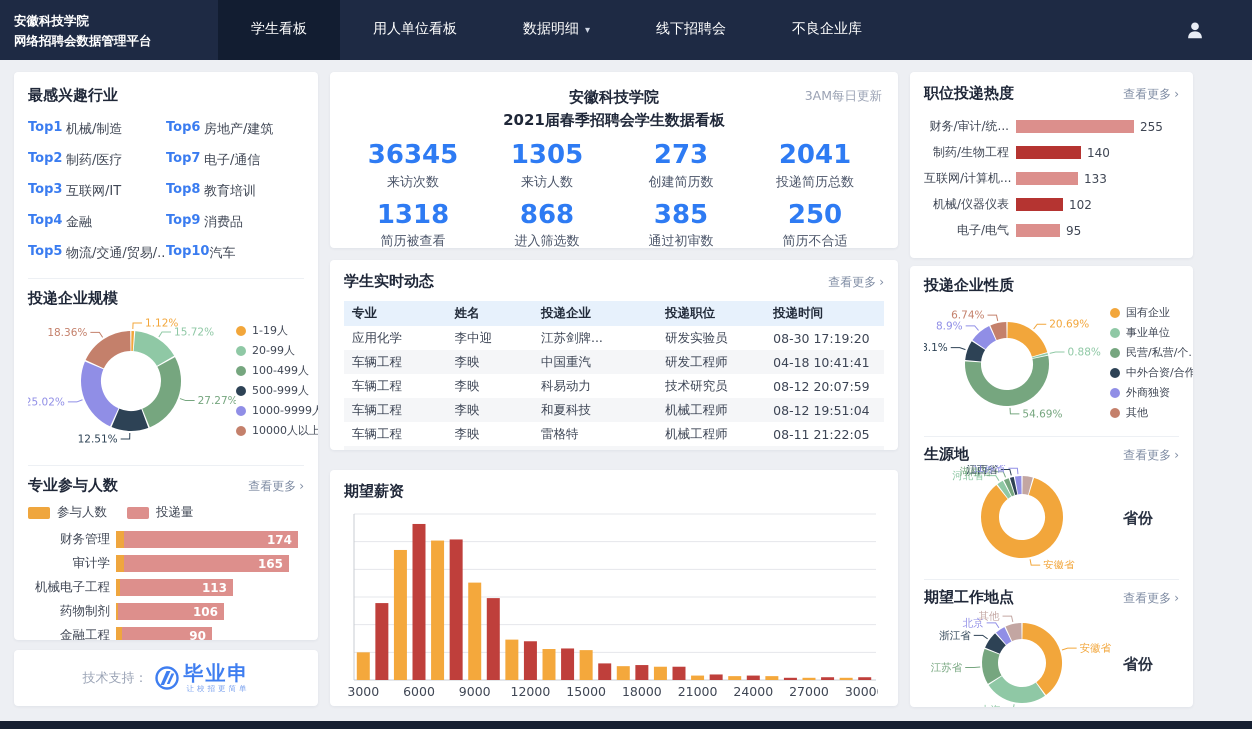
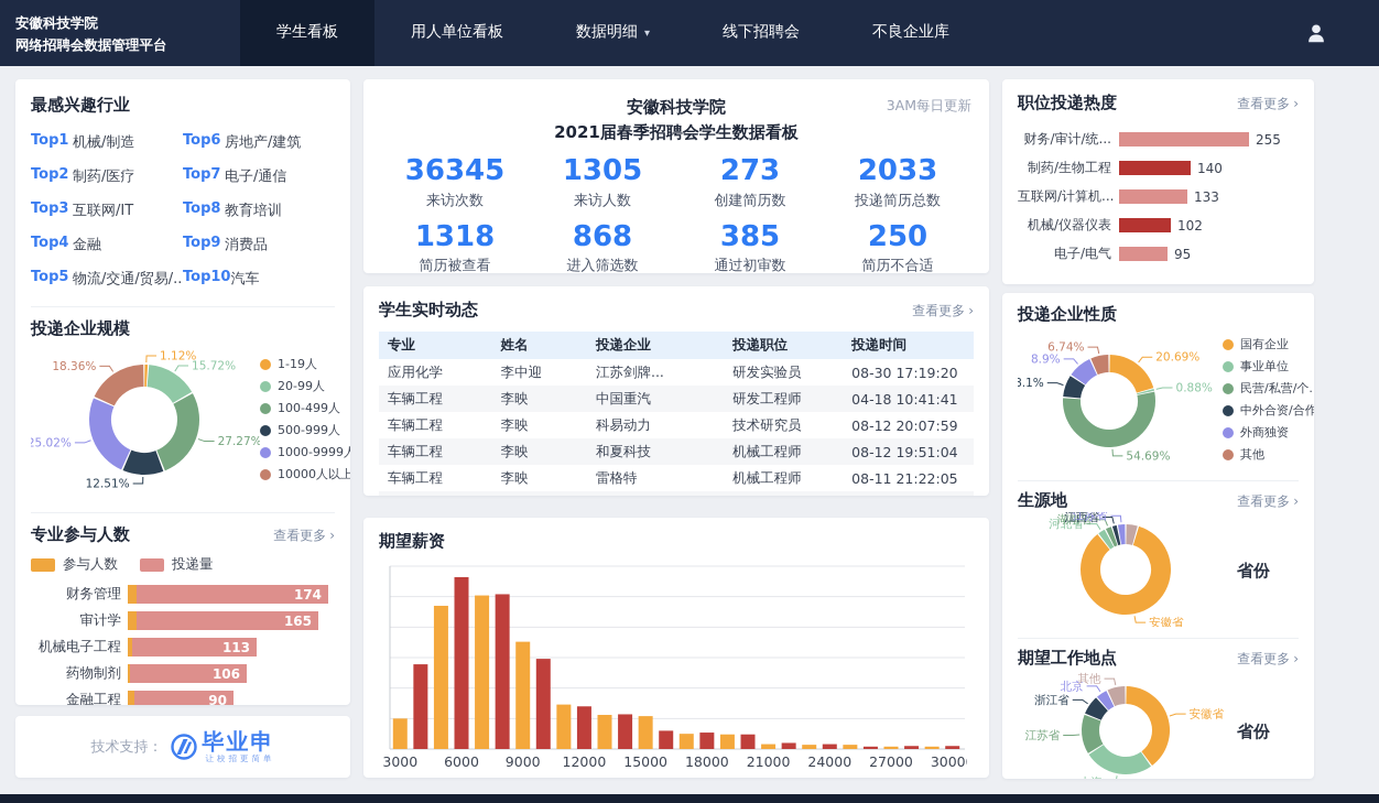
  安徽科技学院
  网络招聘会数据管理平台
  学生看板
  用人单位看板
  数据明细
  ▾
  线下招聘会
  不良企业库
  最感兴趣行业
  Top1
  机械/制造
  Top2
  制药/医疗
  Top3
  互联网/IT
  Top4
  金融
  Top5
  物流/交通/贸易/..
  Top6
  房地产/建筑
  Top7
  电子/通信
  Top8
  教育培训
  Top9
  消费品
  Top10
  汽车
  投递企业规模
  1.12%
  15.72%
  27.27%
  12.51%
  25.02%
  18.36%
  1-19人
  20-99人
  100-499人
  500-999人
  1000-9999人
  10000人以上
  专业参与人数
  查看更多 ›
  参与人数
  投递量
  财务管理
  174
  审计学
  165
  机械电子工程
  113
  药物制剂
  106
  金融工程
  90
  技术支持：
  毕业申
  让校招更简单
  3AM每日更新
  安徽科技学院
  2021届春季招聘会学生数据看板
  36345
  来访次数
  1305
  来访人数
  273
  创建简历数
- 2041
+ 2033
  投递简历总数
  1318
  简历被查看
  868
  进入筛选数
  385
  通过初审数
  250
  简历不合适
  学生实时动态
  查看更多 ›
  专业	姓名	投递企业	投递职位	投递时间
  应用化学	李中迎	江苏剑牌...	研发实验员	08-30 17:19:20
  车辆工程	李映	中国重汽	研发工程师	04-18 10:41:41
  车辆工程	李映	科易动力	技术研究员	08-12 20:07:59
  车辆工程	李映	和夏科技	机械工程师	08-12 19:51:04
  车辆工程	李映	雷格特	机械工程师	08-11 21:22:05
  期望薪资
  3000
  6000
  9000
  12000
  15000
  18000
  21000
  24000
  27000
  3000
  职位投递热度
  查看更多 ›
  财务/审计/统...
  255
  制药/生物工程
  140
  互联网/计算机...
  133
  机械/仪器仪表
  102
  电子/电气
  95
  投递企业性质
  20.69%
  0.88%
  54.69%
  8.1%
  8.9%
  6.74%
  国有企业
  事业单位
  民营/私营/个.
  中外合资/合作
  外商独资
  其他
  生源地
  查看更多 ›
  安徽省
  河北省
  湖南省
  江西省
  江苏省
  省份
  期望工作地点
  查看更多 ›
  安徽省
  江苏省
  浙江省
  北京
  其他
  省份
